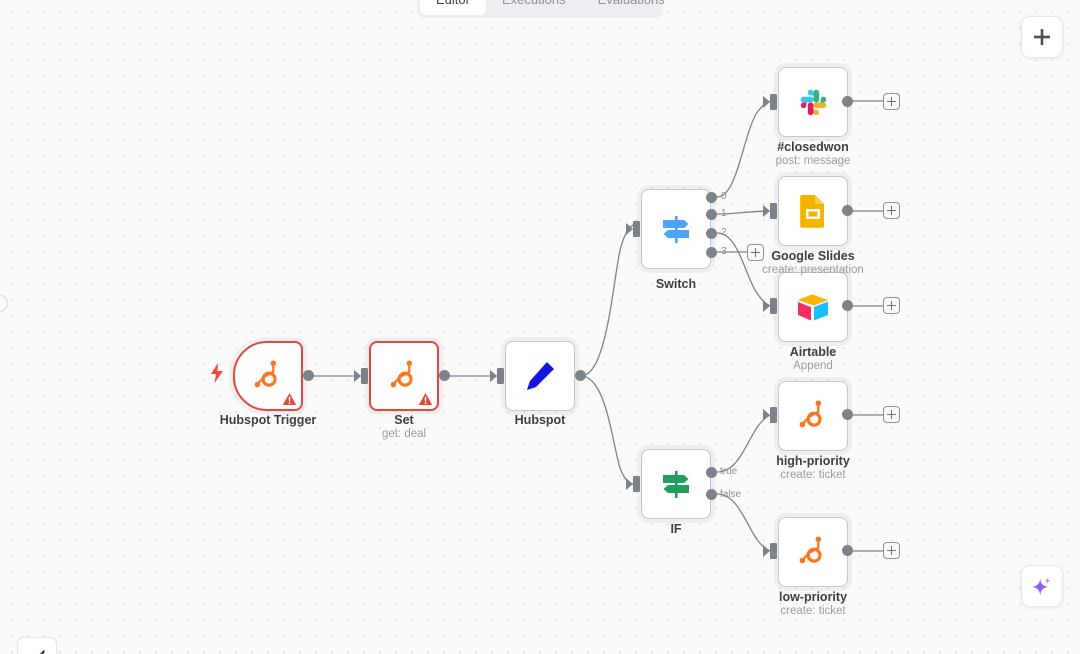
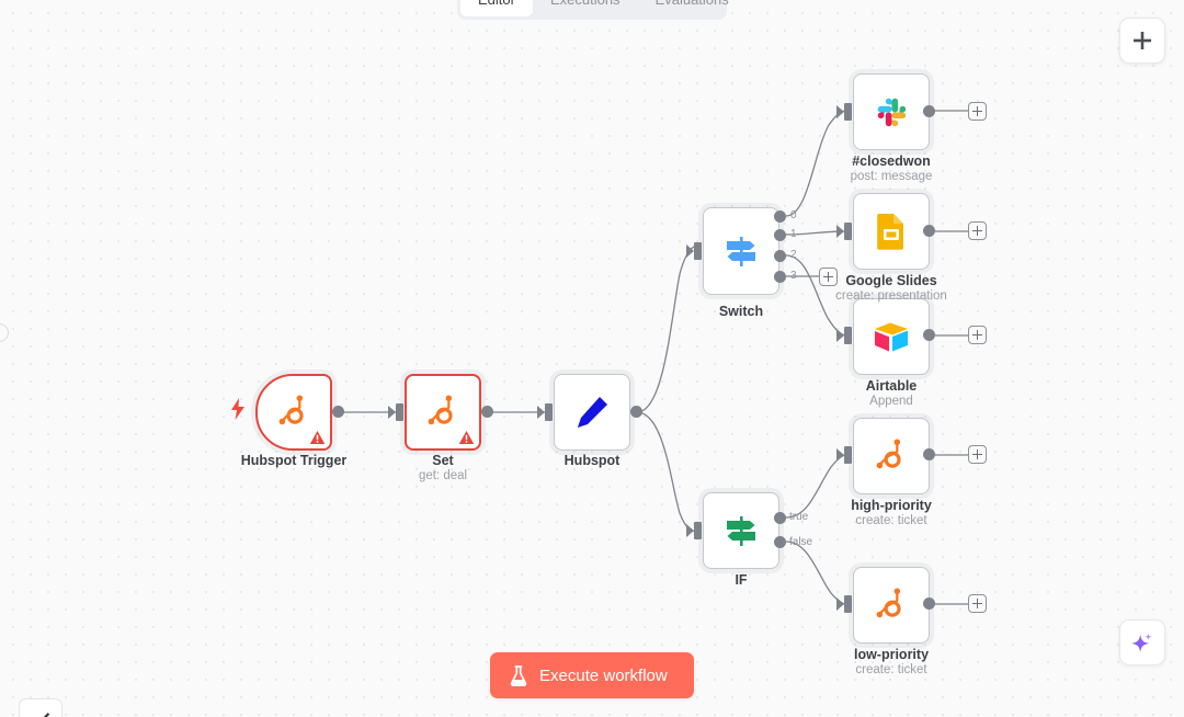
  Hubspot Trigger
  Set
  get: deal
  Hubspot
  0
  1
  2
  3
  Switch
  true
  false
  IF
  #closedwon
  post: message
  Google Slides
  create: presentation
  Airtable
  Append
  high-priority
  create: ticket
  low-priority
  create: ticket
+ Execute workflow
